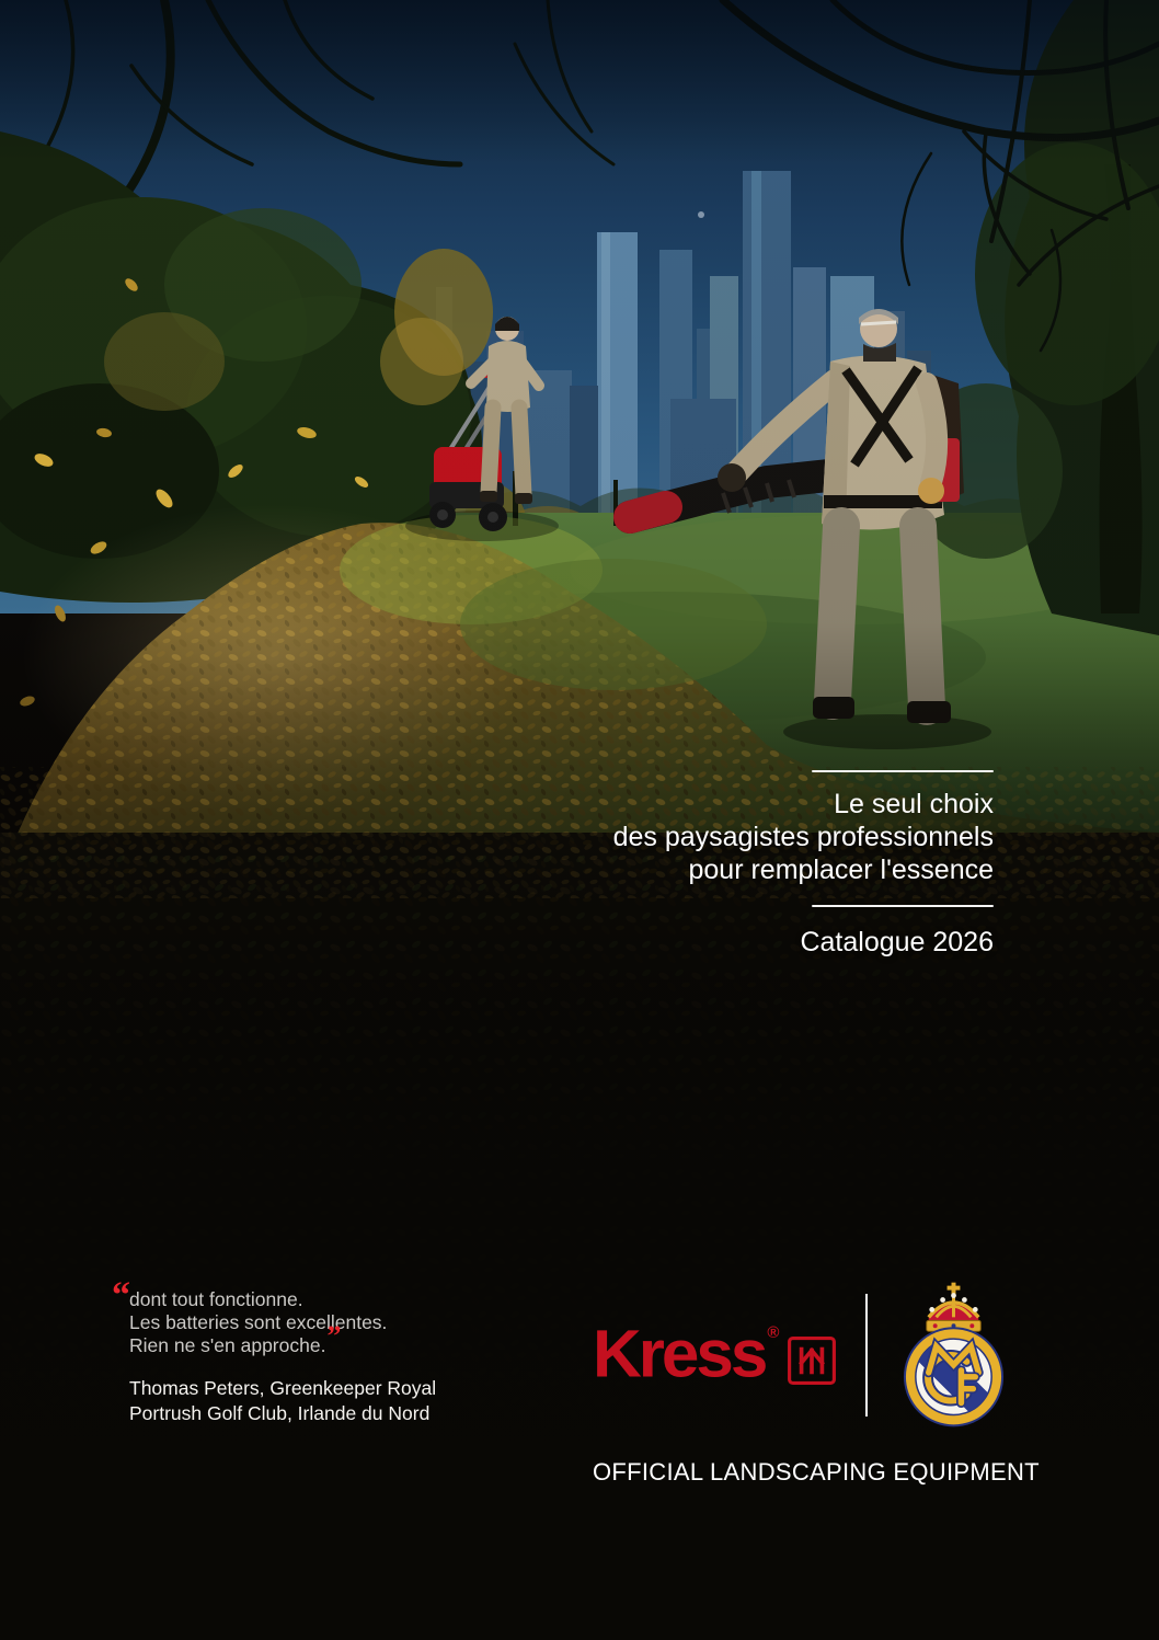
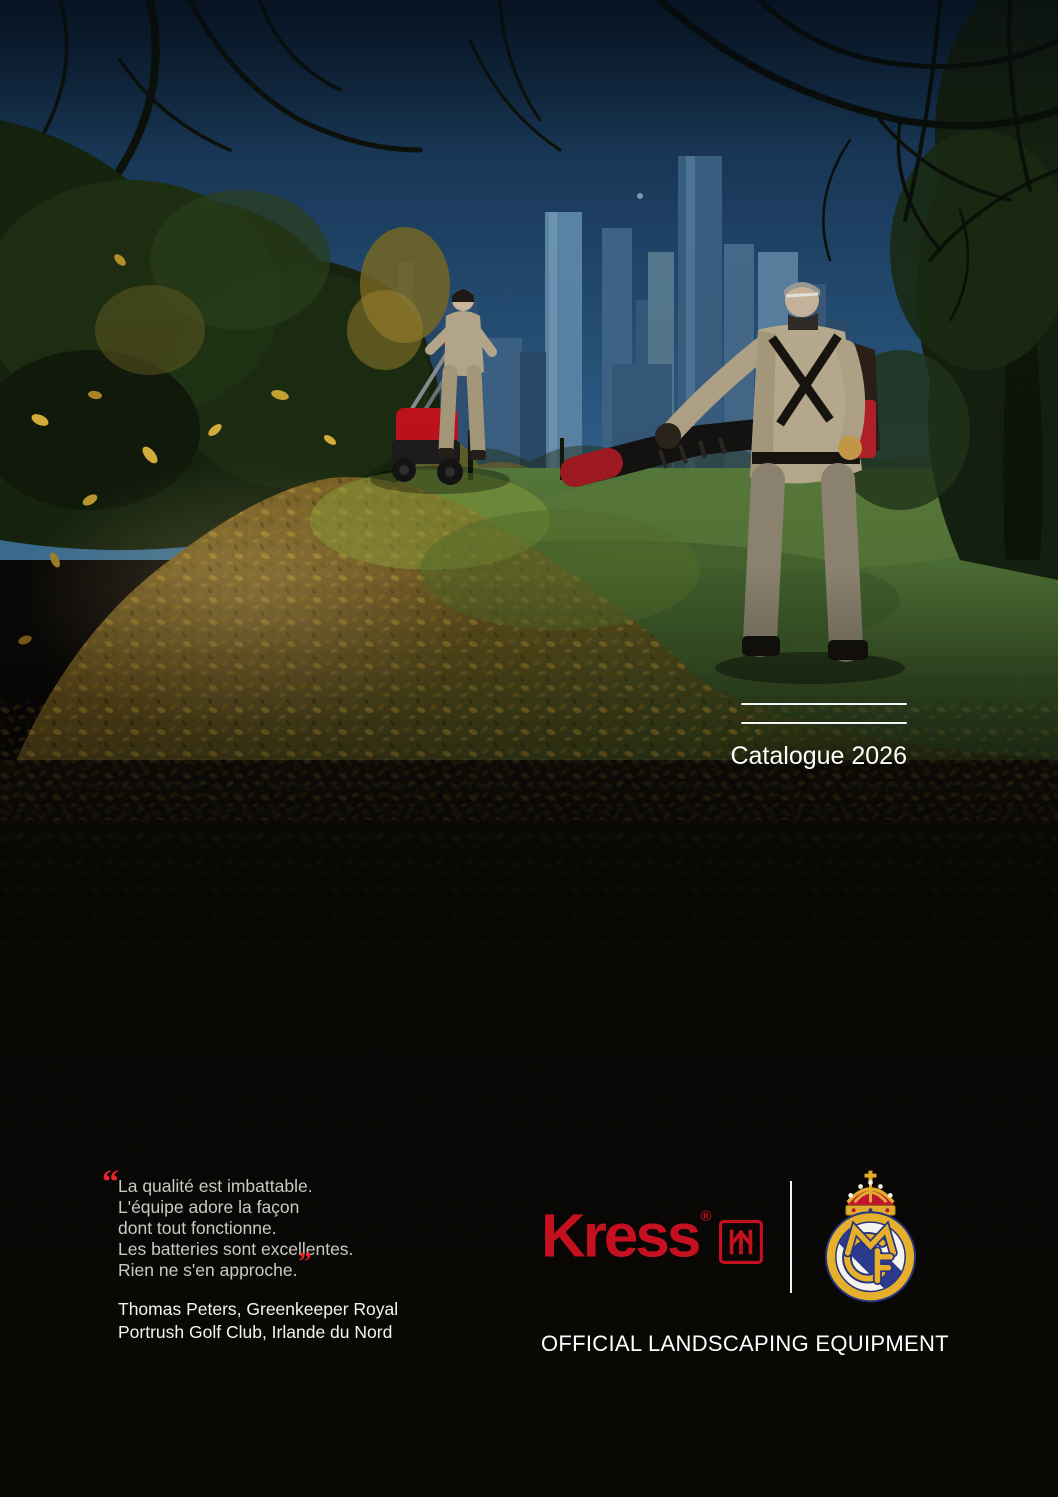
- Le seul choix
- des paysagistes professionnels
- pour remplacer l'essence
  Catalogue 2026
  “
+ La qualité est imbattable.
+ L'équipe adore la façon
  dont tout fonctionne.
  Les batteries sont excellentes.
  Rien ne s'en approche.”
  Thomas Peters, Greenkeeper Royal
  Portrush Golf Club, Irlande du Nord
  Kress
  ®
  OFFICIAL LANDSCAPING EQUIPMENT
